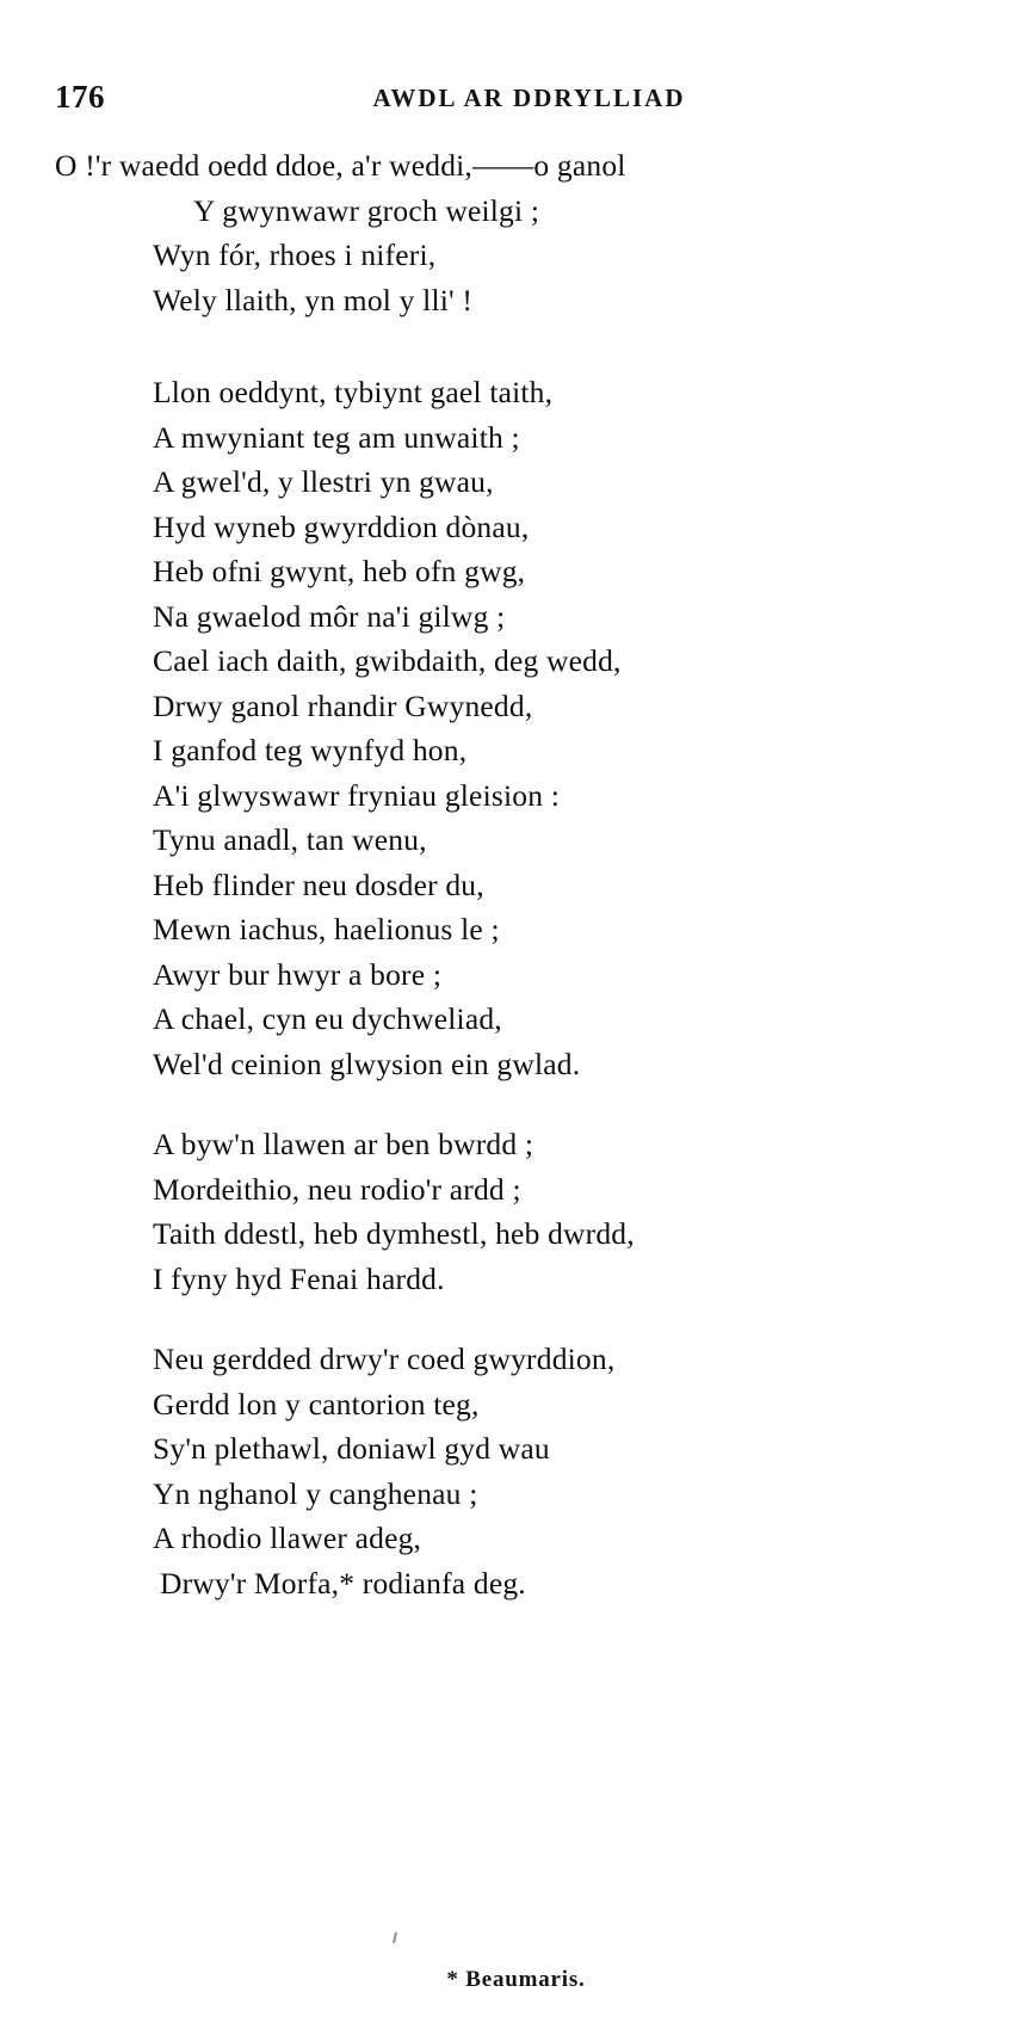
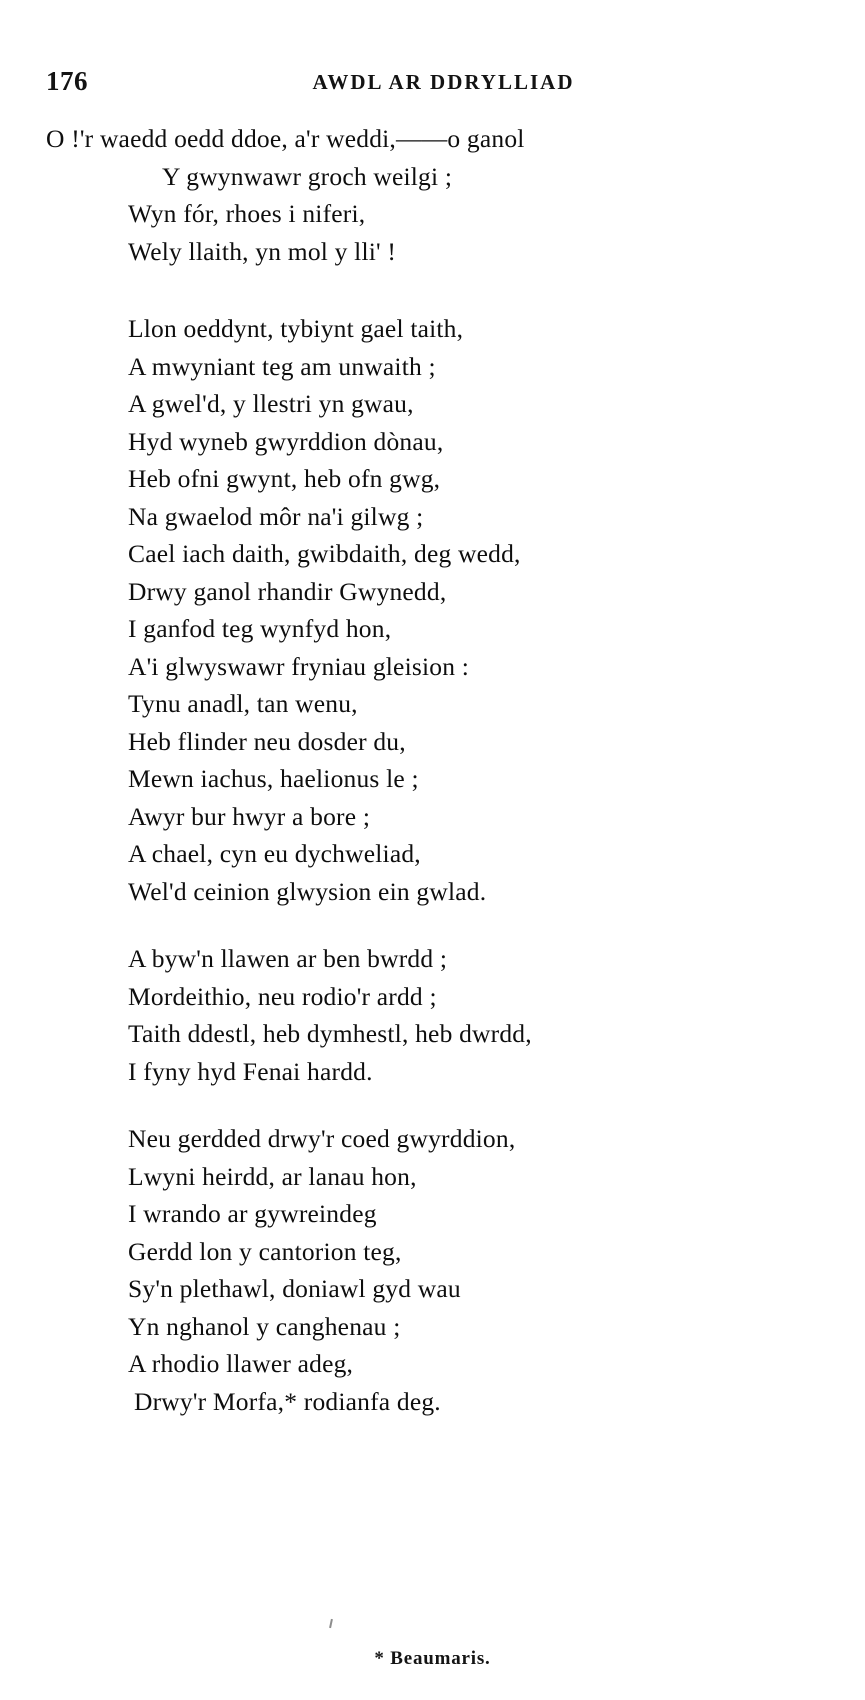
  176
  AWDL AR DDRYLLIAD
  O !'r waedd oedd ddoe, a'r weddi,——o ganol
  Y gwynwawr groch weilgi ;
  Wyn fór, rhoes i niferi,
  Wely llaith, yn mol y lli' !
  Llon oeddynt, tybiynt gael taith,
  A mwyniant teg am unwaith ;
  A gwel'd, y llestri yn gwau,
  Hyd wyneb gwyrddion dònau,
  Heb ofni gwynt, heb ofn gwg,
  Na gwaelod môr na'i gilwg ;
  Cael iach daith, gwibdaith, deg wedd,
  Drwy ganol rhandir Gwynedd,
  I ganfod teg wynfyd hon,
  A'i glwyswawr fryniau gleision :
  Tynu anadl, tan wenu,
  Heb flinder neu dosder du,
  Mewn iachus, haelionus le ;
  Awyr bur hwyr a bore ;
  A chael, cyn eu dychweliad,
  Wel'd ceinion glwysion ein gwlad.
  A byw'n llawen ar ben bwrdd ;
  Mordeithio, neu rodio'r ardd ;
  Taith ddestl, heb dymhestl, heb dwrdd,
  I fyny hyd Fenai hardd.
  Neu gerdded drwy'r coed gwyrddion,
+ Lwyni heirdd, ar lanau hon,
+ I wrando ar gywreindeg
  Gerdd lon y cantorion teg,
  Sy'n plethawl, doniawl gyd wau
  Yn nghanol y canghenau ;
  A rhodio llawer adeg,
  Drwy'r Morfa,* rodianfa deg.
  * Beaumaris.
